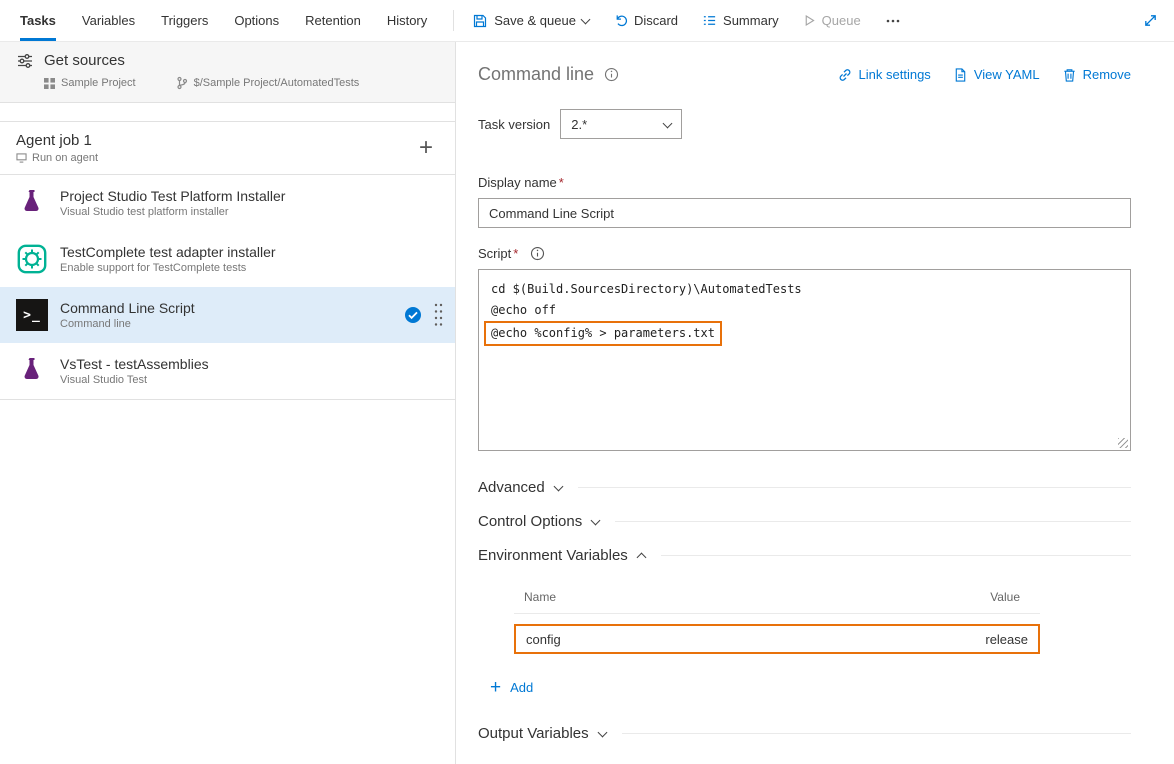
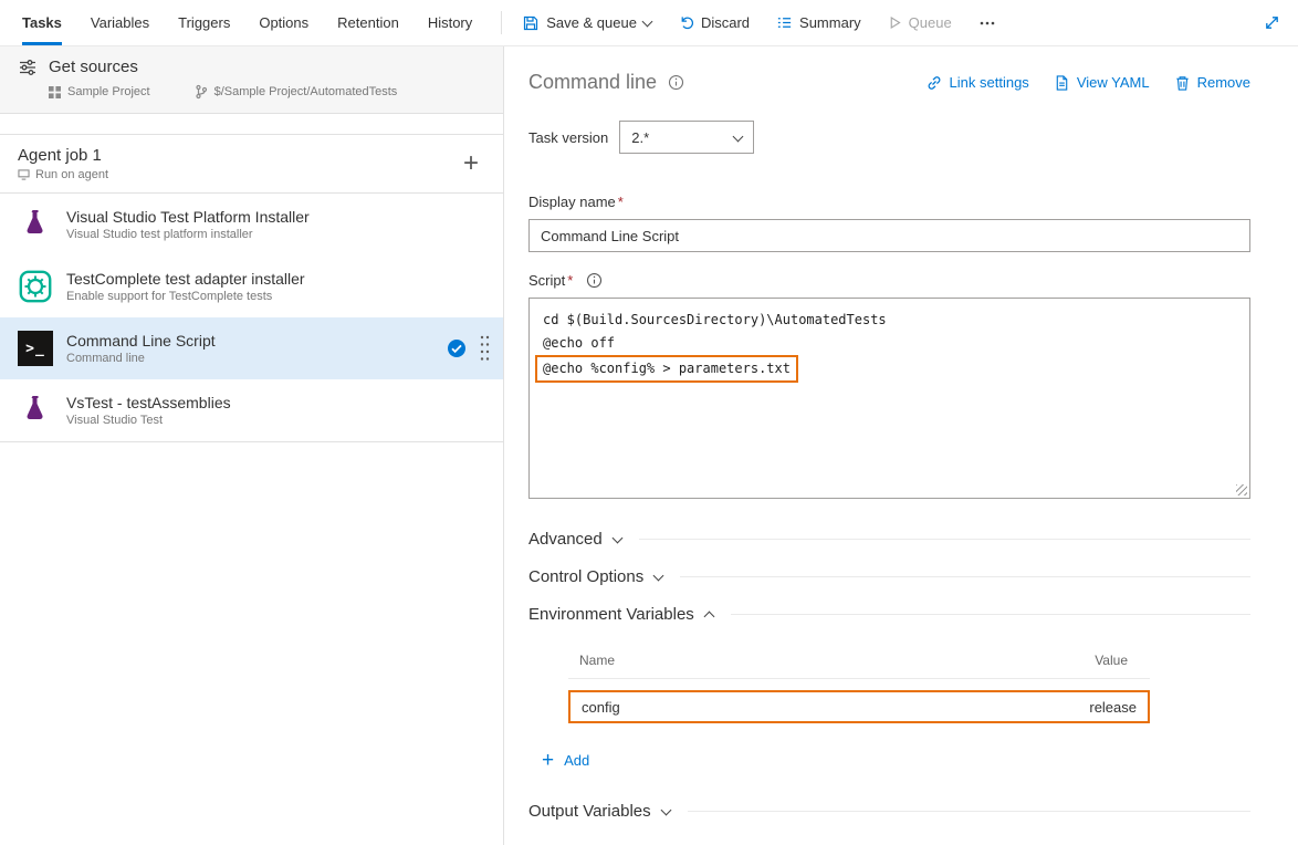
  Tasks
  Variables
  Triggers
  Options
  Retention
  History
  Save & queue
  Discard
  Summary
  Queue
  Get sources
  Sample Project
  $/Sample Project/AutomatedTests
  Agent job 1
  Run on agent
  +
- Project Studio Test Platform Installer
+ Visual Studio Test Platform Installer
  Visual Studio test platform installer
  TestComplete test adapter installer
  Enable support for TestComplete tests
  >_
  Command Line Script
  Command line
  VsTest - testAssemblies
  Visual Studio Test
  Command line
  Link settings
  View YAML
  Remove
  Task version
  2.*
  Display name *
  Command Line Script
  Script *
  cd $(Build.SourcesDirectory)\AutomatedTests
  @echo off
  @echo %config% > parameters.txt
  Advanced
  Control Options
  Environment Variables
  Name
  Value
  config
  release
  +
  Add
  Output Variables
